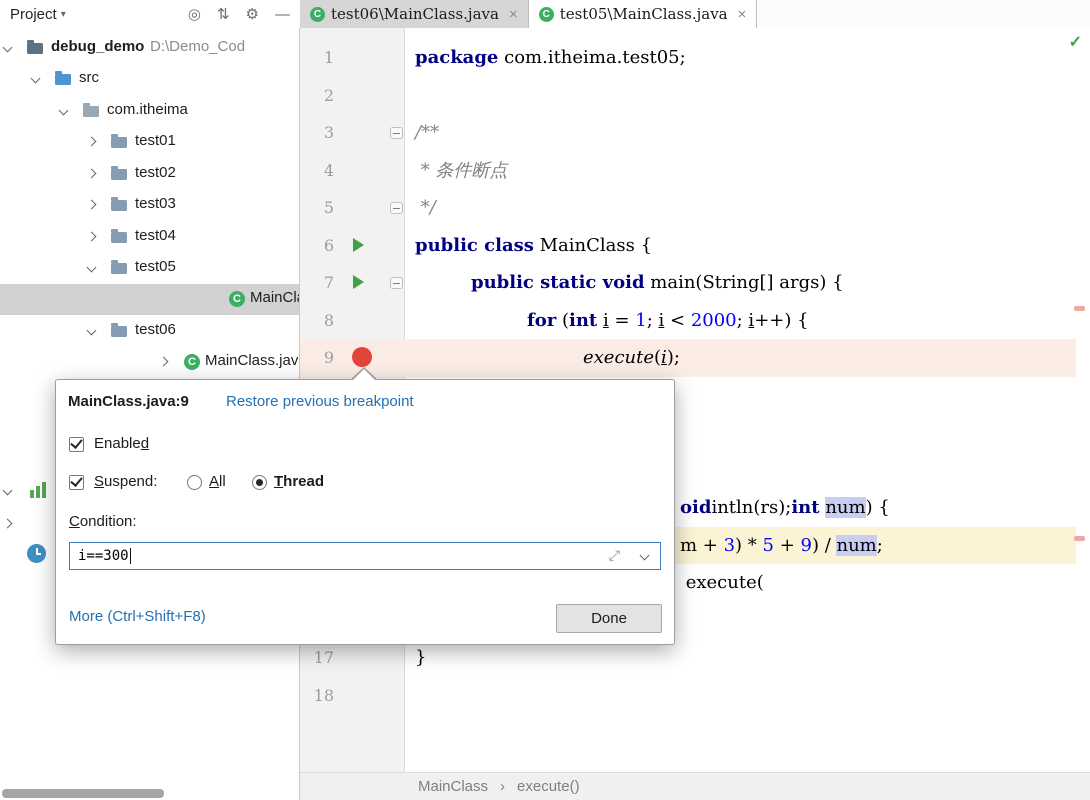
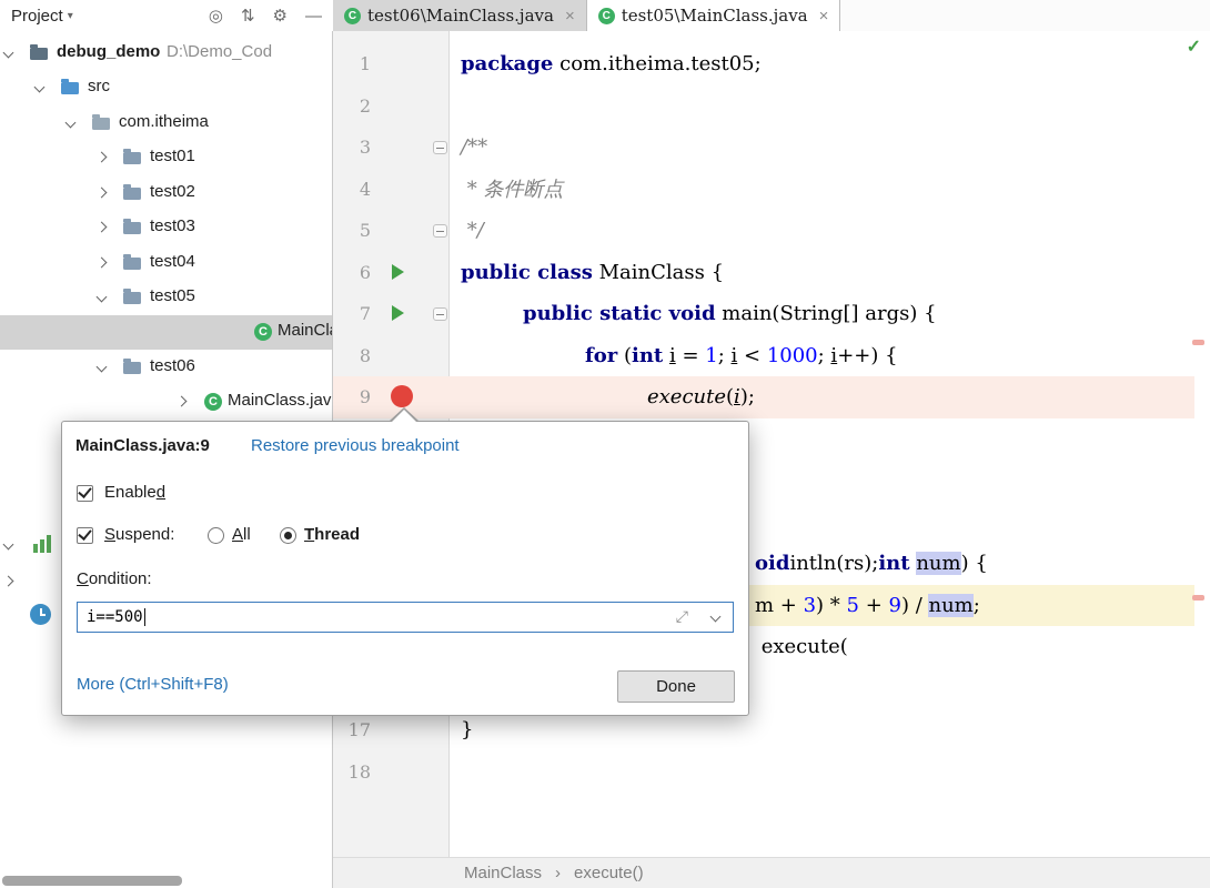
  debug_demo
  D:\Demo_Cod
  src
  com.itheima
  test01
  test02
  test03
  test04
  test05
  C
  test06
  C
  MainClass.jav
  Project
  ▾
  ◎
  ⇅
  ⚙
  —
  1
  package com.itheima.test05;
  2
  3
  /**
  4
  * 条件断点
  5
  */
  6
  public class MainClass {
  7
  public static void main(String[] args) {
  8
- for (int i = 1; i < 2000; i++) {
+ for (int i = 1; i < 1000; i++) {
  9
  execute(i);
  17
  }
  18
  oidintln(rs);int num) {
  m + 3) * 5 + 9) / num;
  execute(
  C
  test06\MainClass.java
  ×
  C
  test05\MainClass.java
  ×
  ✓
  MainClass
  ›
  execute()
  MainClass.java:9
  Restore previous breakpoint
  Enabled
  Suspend:
  All
  Thread
  Condition:
- i==300
+ i==500
  ⤢
  More (Ctrl+Shift+F8)
  Done
